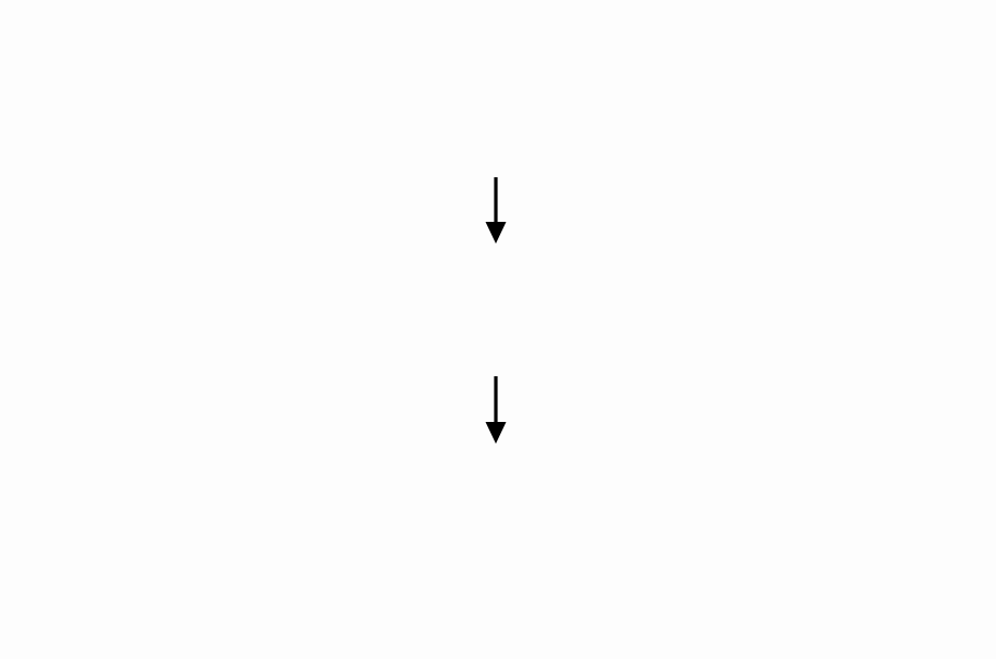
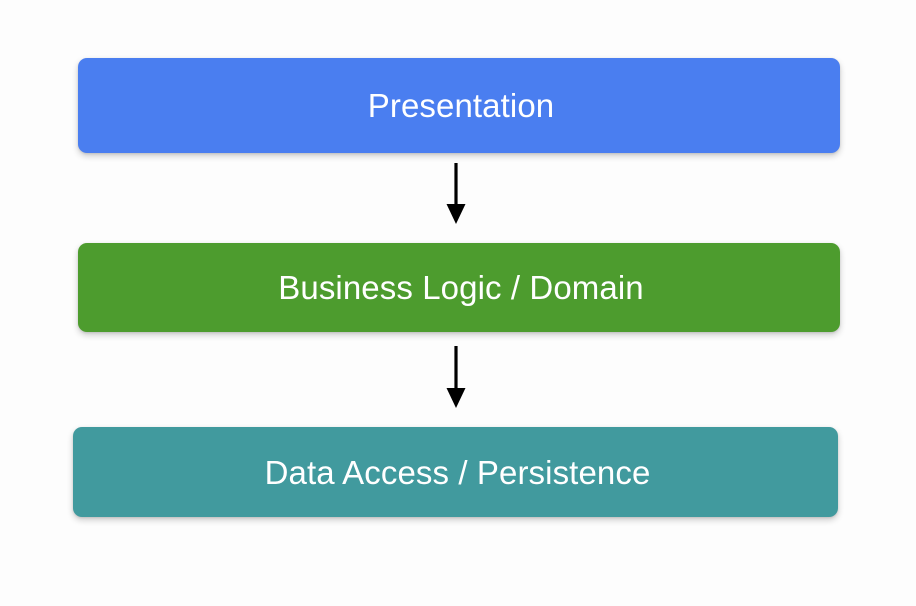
+ Presentation
+ Business Logic / Domain
+ Data Access / Persistence
